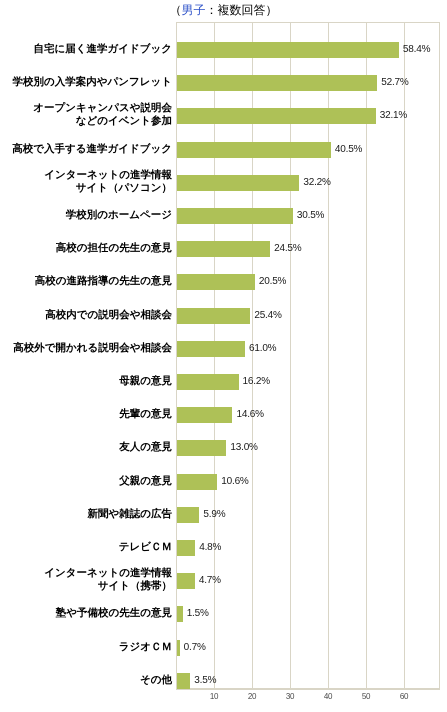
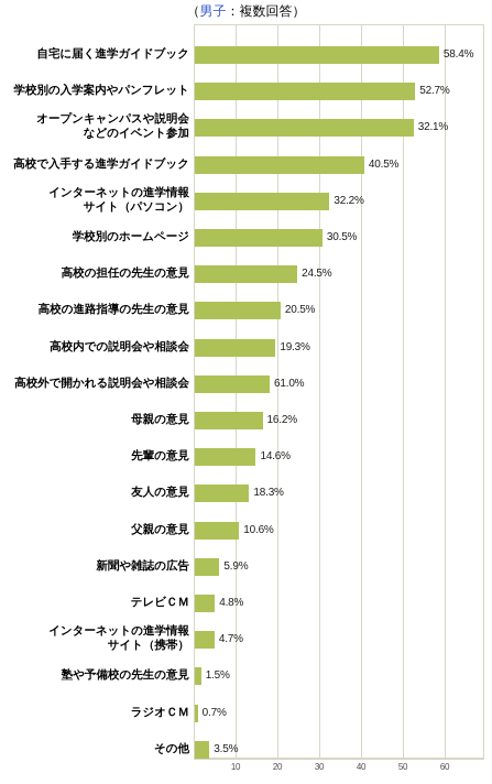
  （男子：複数回答）
  10
  20
  30
  40
  50
  60
  自宅に届く進学ガイドブック
  58.4%
  学校別の入学案内やパンフレット
  52.7%
  オープンキャンパスや説明会
  などのイベント参加
  32.1%
  高校で入手する進学ガイドブック
  40.5%
  インターネットの進学情報
  サイト（パソコン）
  32.2%
  学校別のホームページ
  30.5%
  高校の担任の先生の意見
  24.5%
  高校の進路指導の先生の意見
  20.5%
  高校内での説明会や相談会
- 25.4%
+ 19.3%
  高校外で開かれる説明会や相談会
  61.0%
  母親の意見
  16.2%
  先輩の意見
  14.6%
  友人の意見
- 13.0%
+ 18.3%
  父親の意見
  10.6%
  新聞や雑誌の広告
  5.9%
  テレビＣＭ
  4.8%
  インターネットの進学情報
  サイト（携帯）
  4.7%
  塾や予備校の先生の意見
  1.5%
  ラジオＣＭ
  0.7%
  その他
  3.5%
